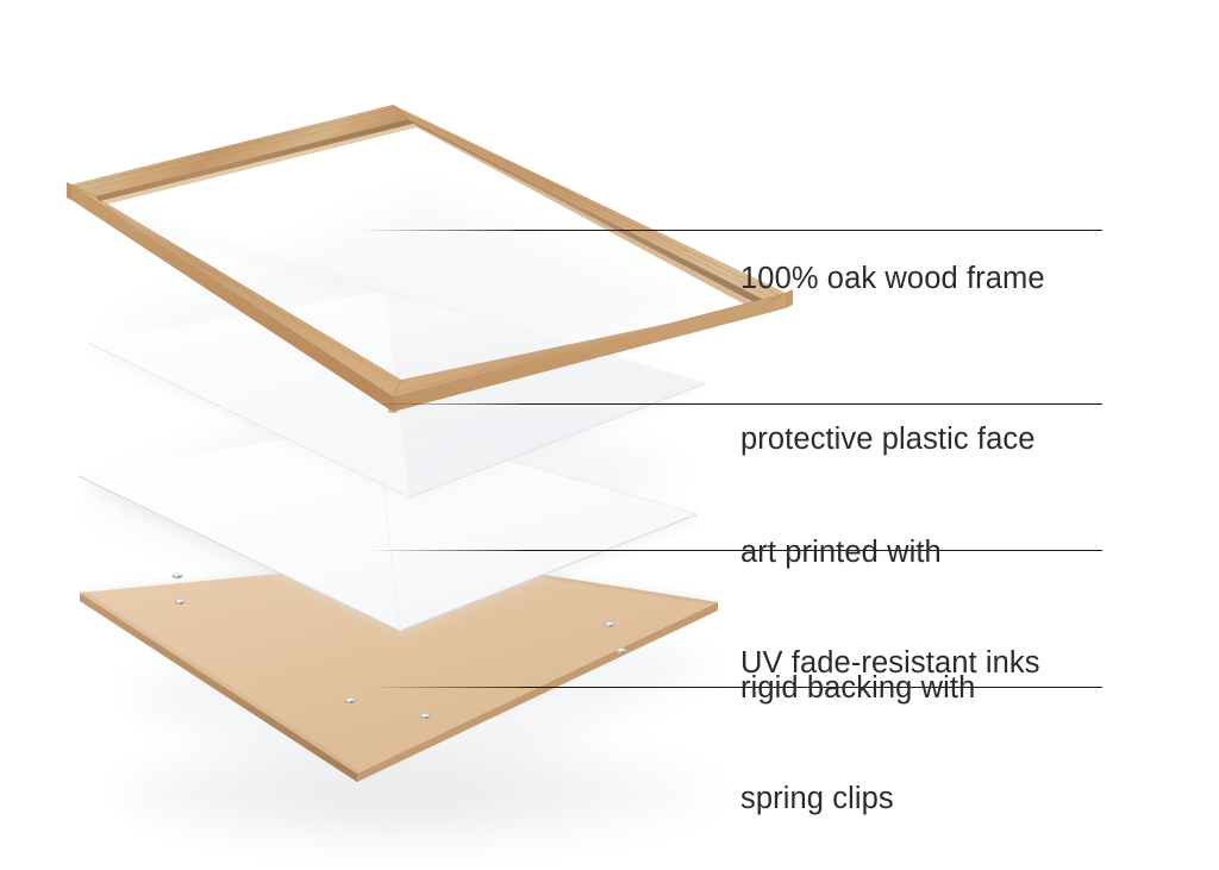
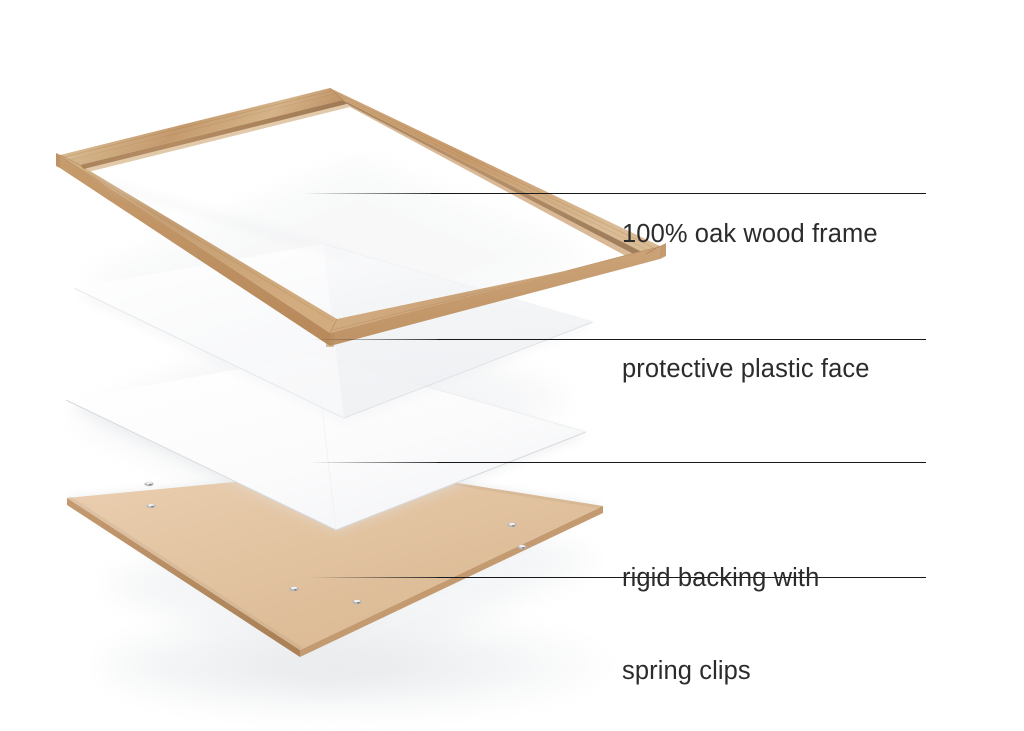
  100% oak wood frame
  protective plastic face
- art printed with
- UV fade-resistant inks
  rigid backing with
  spring clips
